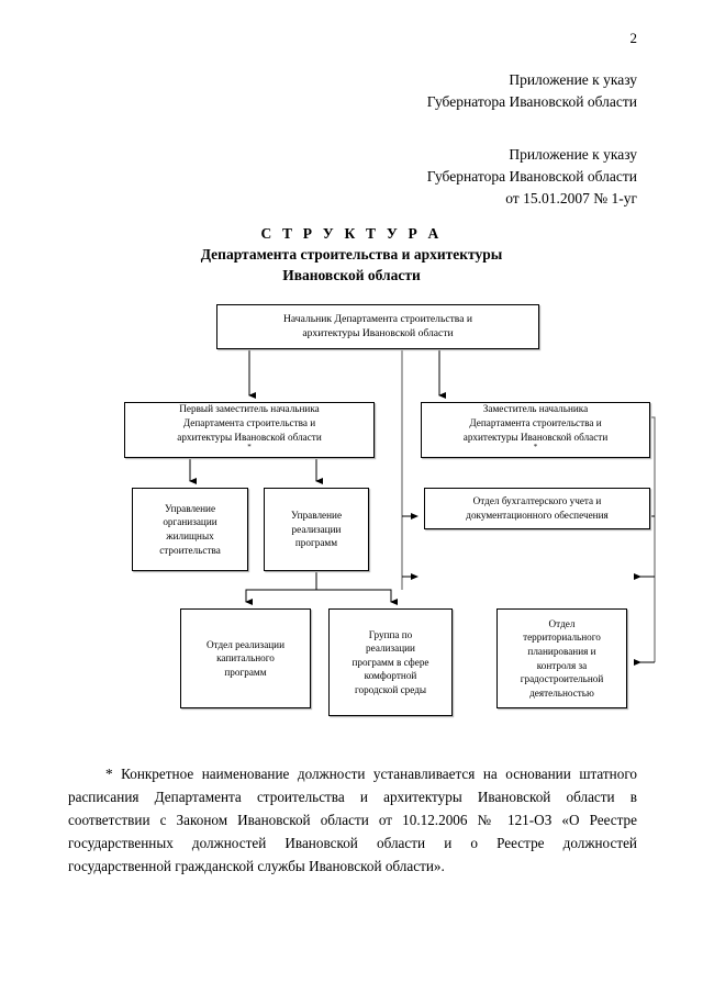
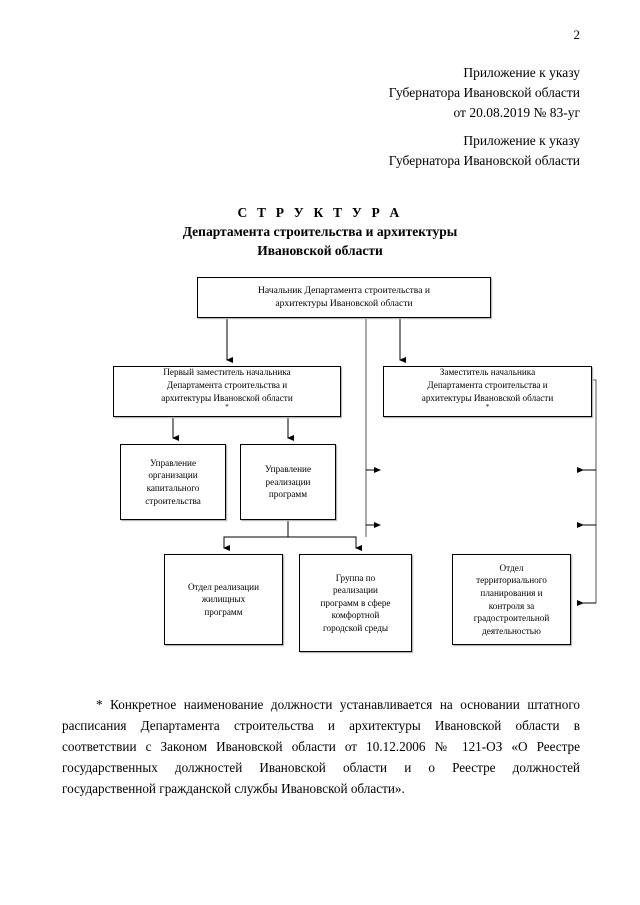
  2
  Приложение к указу
  Губернатора Ивановской области
+ от 20.08.2019 № 83-уг
  Приложение к указу
  Губернатора Ивановской области
- от 15.01.2007 № 1-уг
  С Т Р У К Т У Р А
  Департамента строительства и архитектуры
  Ивановской области
  Начальник Департамента строительства и
  архитектуры Ивановской области
  Первый заместитель начальника
  Департамента строительства и
  архитектуры Ивановской области
  *
  Заместитель начальника
  Департамента строительства и
  архитектуры Ивановской области
  *
  Управление
  организации
- жилищных
+ капитального
  строительства
  Управление
  реализации
  программ
- Отдел бухгалтерского учета и
- документационного обеспечения
  Отдел реализации
- капитального
+ жилищных
  программ
  Группа по
  реализации
  программ в сфере
  комфортной
  городской среды
  Отдел
  территориального
  планирования и
  контроля за
  градостроительной
  деятельностью
  * Конкретное наименование должности устанавливается на основании штатного расписания Департамента строительства и архитектуры Ивановской области в соответствии с Законом Ивановской области от 10.12.2006 № 121-ОЗ «О Реестре государственных должностей Ивановской области и о Реестре должностей государственной гражданской службы Ивановской области».
